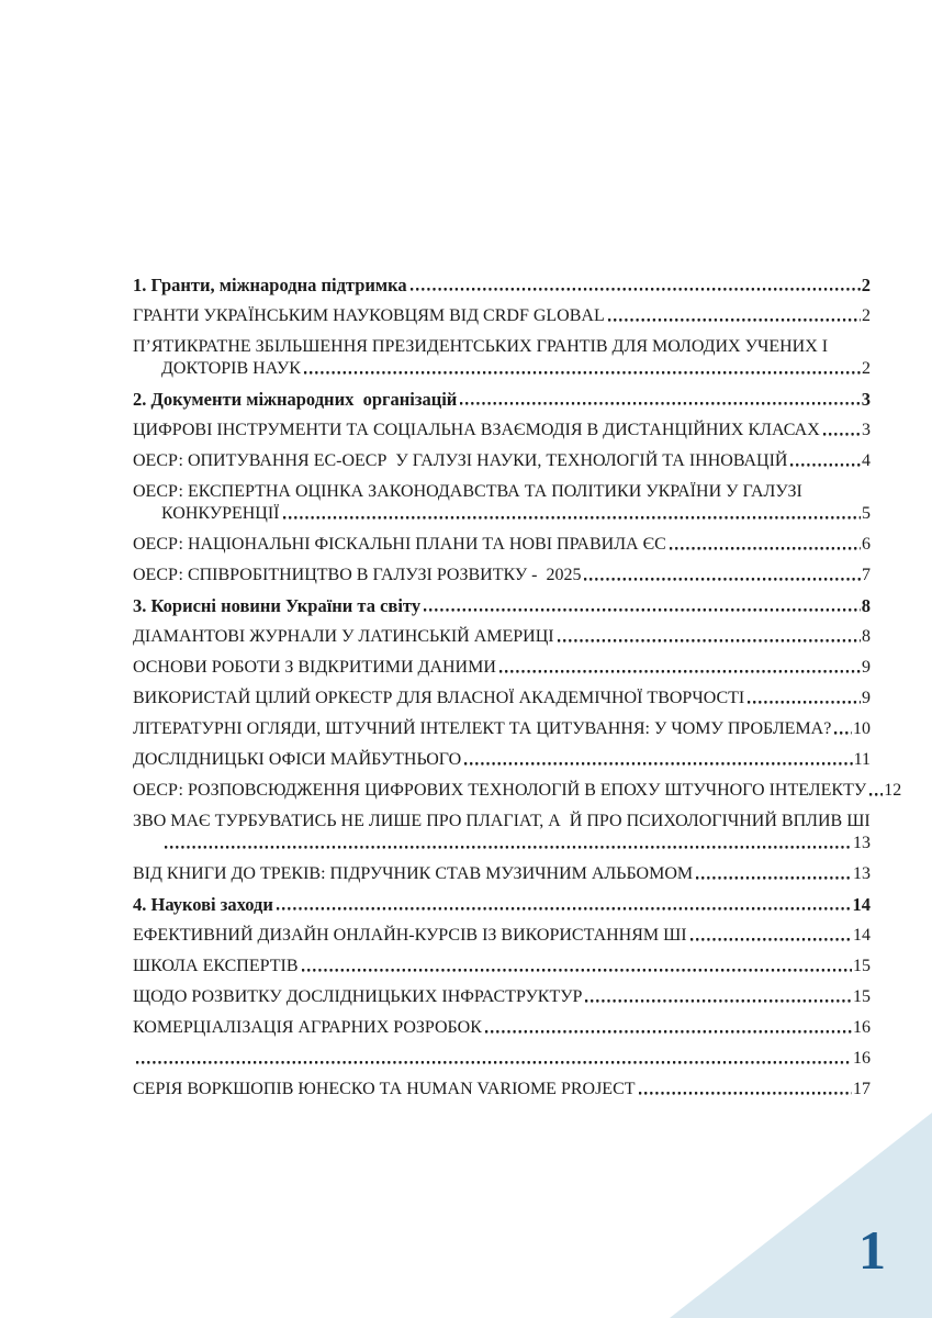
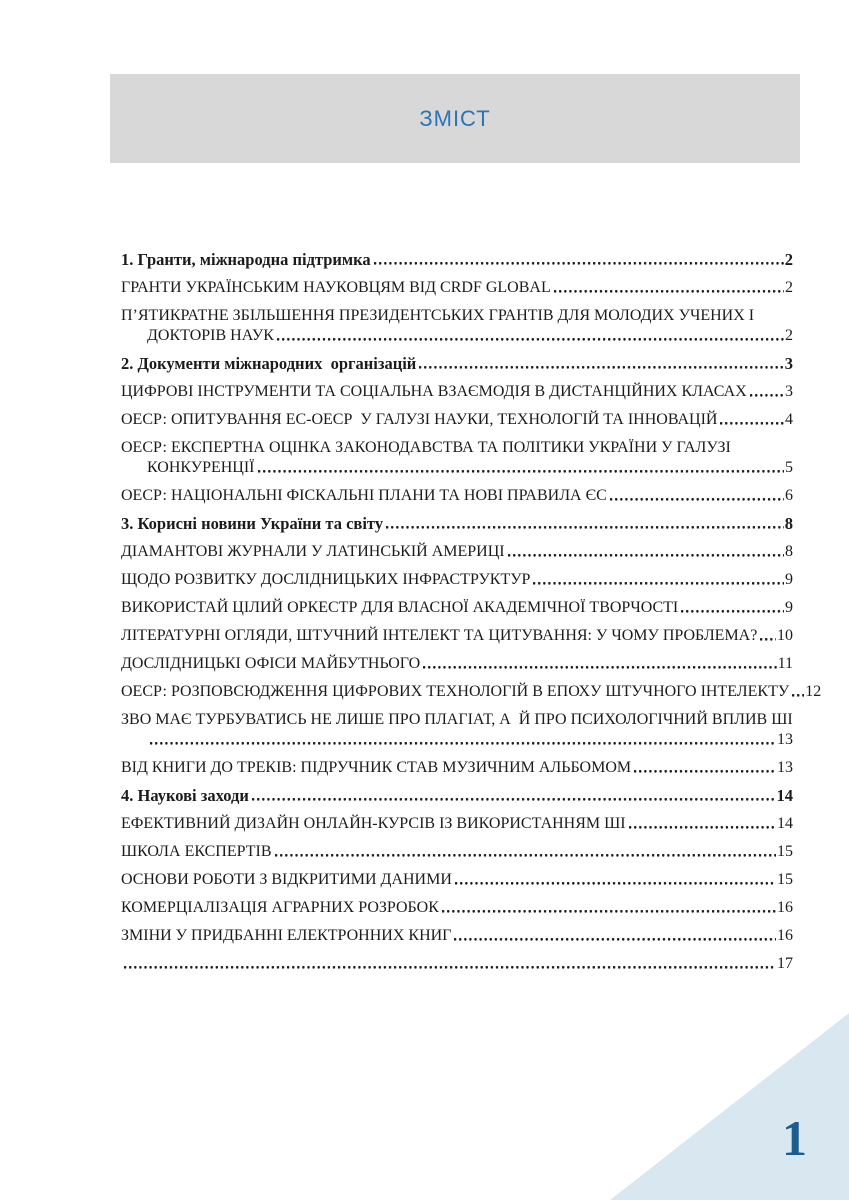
+ ЗМІСТ
  1. Гранти, міжнародна підтримка
  2
  ГРАНТИ УКРАЇНСЬКИМ НАУКОВЦЯМ ВІД CRDF GLOBAL
  2
  П’ЯТИКРАТНЕ ЗБІЛЬШЕННЯ ПРЕЗИДЕНТСЬКИХ ГРАНТІВ ДЛЯ МОЛОДИХ УЧЕНИХ І
  ДОКТОРІВ НАУК
  2
  2. Документи міжнародних організацій
  3
  ЦИФРОВІ ІНСТРУМЕНТИ ТА СОЦІАЛЬНА ВЗАЄМОДІЯ В ДИСТАНЦІЙНИХ КЛАСАХ
  3
  ОЕСР: ОПИТУВАННЯ ЕС-ОЕСР У ГАЛУЗІ НАУКИ, ТЕХНОЛОГІЙ ТА ІННОВАЦІЙ
  4
  ОЕСР: ЕКСПЕРТНА ОЦІНКА ЗАКОНОДАВСТВА ТА ПОЛІТИКИ УКРАЇНИ У ГАЛУЗІ
  КОНКУРЕНЦІЇ
  5
  ОЕСР: НАЦІОНАЛЬНІ ФІСКАЛЬНІ ПЛАНИ ТА НОВІ ПРАВИЛА ЄС
  6
- ОЕСР: СПІВРОБІТНИЦТВО В ГАЛУЗІ РОЗВИТКУ - 2025
- 7
  3. Корисні новини України та світу
  8
  ДІАМАНТОВІ ЖУРНАЛИ У ЛАТИНСЬКІЙ АМЕРИЦІ
  8
- ОСНОВИ РОБОТИ З ВІДКРИТИМИ ДАНИМИ
+ ЩОДО РОЗВИТКУ ДОСЛІДНИЦЬКИХ ІНФРАСТРУКТУР
  9
  ВИКОРИСТАЙ ЦІЛИЙ ОРКЕСТР ДЛЯ ВЛАСНОЇ АКАДЕМІЧНОЇ ТВОРЧОСТІ
  9
  ЛІТЕРАТУРНІ ОГЛЯДИ, ШТУЧНИЙ ІНТЕЛЕКТ ТА ЦИТУВАННЯ: У ЧОМУ ПРОБЛЕМА?
  10
  ДОСЛІДНИЦЬКІ ОФІСИ МАЙБУТНЬОГО
  11
  ОЕСР: РОЗПОВСЮДЖЕННЯ ЦИФРОВИХ ТЕХНОЛОГІЙ В ЕПОХУ ШТУЧНОГО ІНТЕЛЕКТУ
  12
  ЗВО МАЄ ТУРБУВАТИСЬ НЕ ЛИШЕ ПРО ПЛАГІАТ, А Й ПРО ПСИХОЛОГІЧНИЙ ВПЛИВ ШІ
  13
  ВІД КНИГИ ДО ТРЕКІВ: ПІДРУЧНИК СТАВ МУЗИЧНИМ АЛЬБОМОМ
  13
  4. Наукові заходи
  14
  ЕФЕКТИВНИЙ ДИЗАЙН ОНЛАЙН-КУРСІВ ІЗ ВИКОРИСТАННЯМ ШІ
  14
  ШКОЛА ЕКСПЕРТІВ
  15
- ЩОДО РОЗВИТКУ ДОСЛІДНИЦЬКИХ ІНФРАСТРУКТУР
+ ОСНОВИ РОБОТИ З ВІДКРИТИМИ ДАНИМИ
  15
  КОМЕРЦІАЛІЗАЦІЯ АГРАРНИХ РОЗРОБОК
  16
+ ЗМІНИ У ПРИДБАННІ ЕЛЕКТРОННИХ КНИГ
  16
- СЕРІЯ ВОРКШОПІВ ЮНЕСКО ТА HUMAN VARIOME PROJECT
  17
  1
